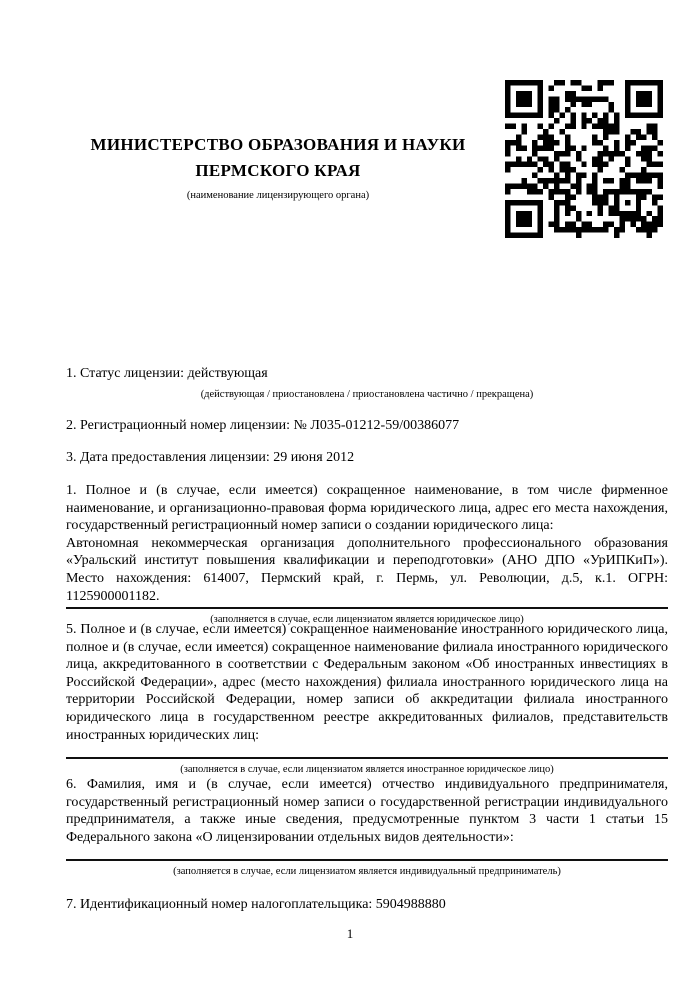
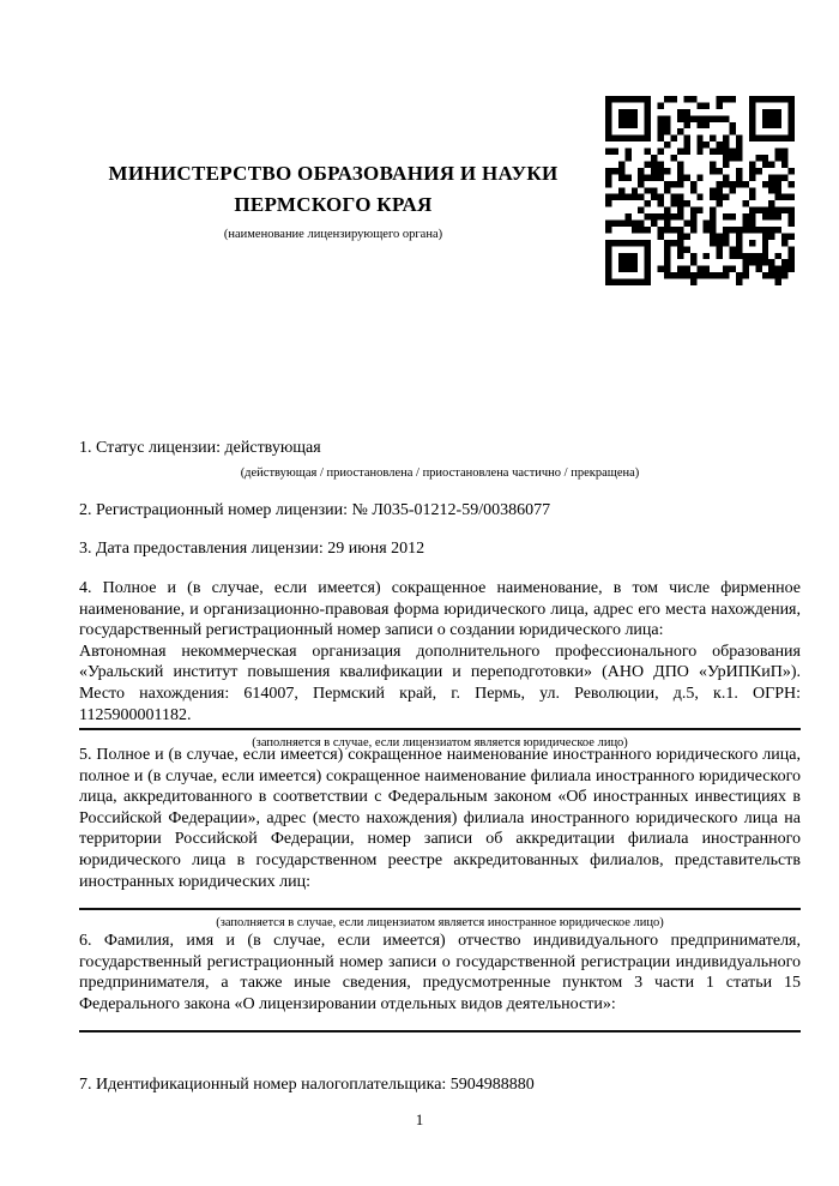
  МИНИСТЕРСТВО ОБРАЗОВАНИЯ И НАУКИ
  ПЕРМСКОГО КРАЯ
  (наименование лицензирующего органа)
  1. Статус лицензии: действующая
  (действующая / приостановлена / приостановлена частично / прекращена)
  2. Регистрационный номер лицензии: № Л035-01212-59/00386077
  3. Дата предоставления лицензии: 29 июня 2012
- 1. Полное и (в случае, если имеется) сокращенное наименование, в том числе фирменное наименование, и организационно-правовая форма юридического лица, адрес его места нахождения, государственный регистрационный номер записи о создании юридического лица:
+ 4. Полное и (в случае, если имеется) сокращенное наименование, в том числе фирменное наименование, и организационно-правовая форма юридического лица, адрес его места нахождения, государственный регистрационный номер записи о создании юридического лица:
  Автономная некоммерческая организация дополнительного профессионального образования «Уральский институт повышения квалификации и переподготовки» (АНО ДПО «УрИПКиП»). Место нахождения: 614007, Пермский край, г. Пермь, ул. Революции, д.5, к.1. ОГРН: 1125900001182.
  (заполняется в случае, если лицензиатом является юридическое лицо)
  5. Полное и (в случае, если имеется) сокращенное наименование иностранного юридического лица, полное и (в случае, если имеется) сокращенное наименование филиала иностранного юридического лица, аккредитованного в соответствии с Федеральным законом «Об иностранных инвестициях в Российской Федерации», адрес (место нахождения) филиала иностранного юридического лица на территории Российской Федерации, номер записи об аккредитации филиала иностранного юридического лица в государственном реестре аккредитованных филиалов, представительств иностранных юридических лиц:
  (заполняется в случае, если лицензиатом является иностранное юридическое лицо)
  6. Фамилия, имя и (в случае, если имеется) отчество индивидуального предпринимателя, государственный регистрационный номер записи о государственной регистрации индивидуального предпринимателя, а также иные сведения, предусмотренные пунктом 3 части 1 статьи 15 Федерального закона «О лицензировании отдельных видов деятельности»:
- (заполняется в случае, если лицензиатом является индивидуальный предприниматель)
  7. Идентификационный номер налогоплательщика: 5904988880
  1
